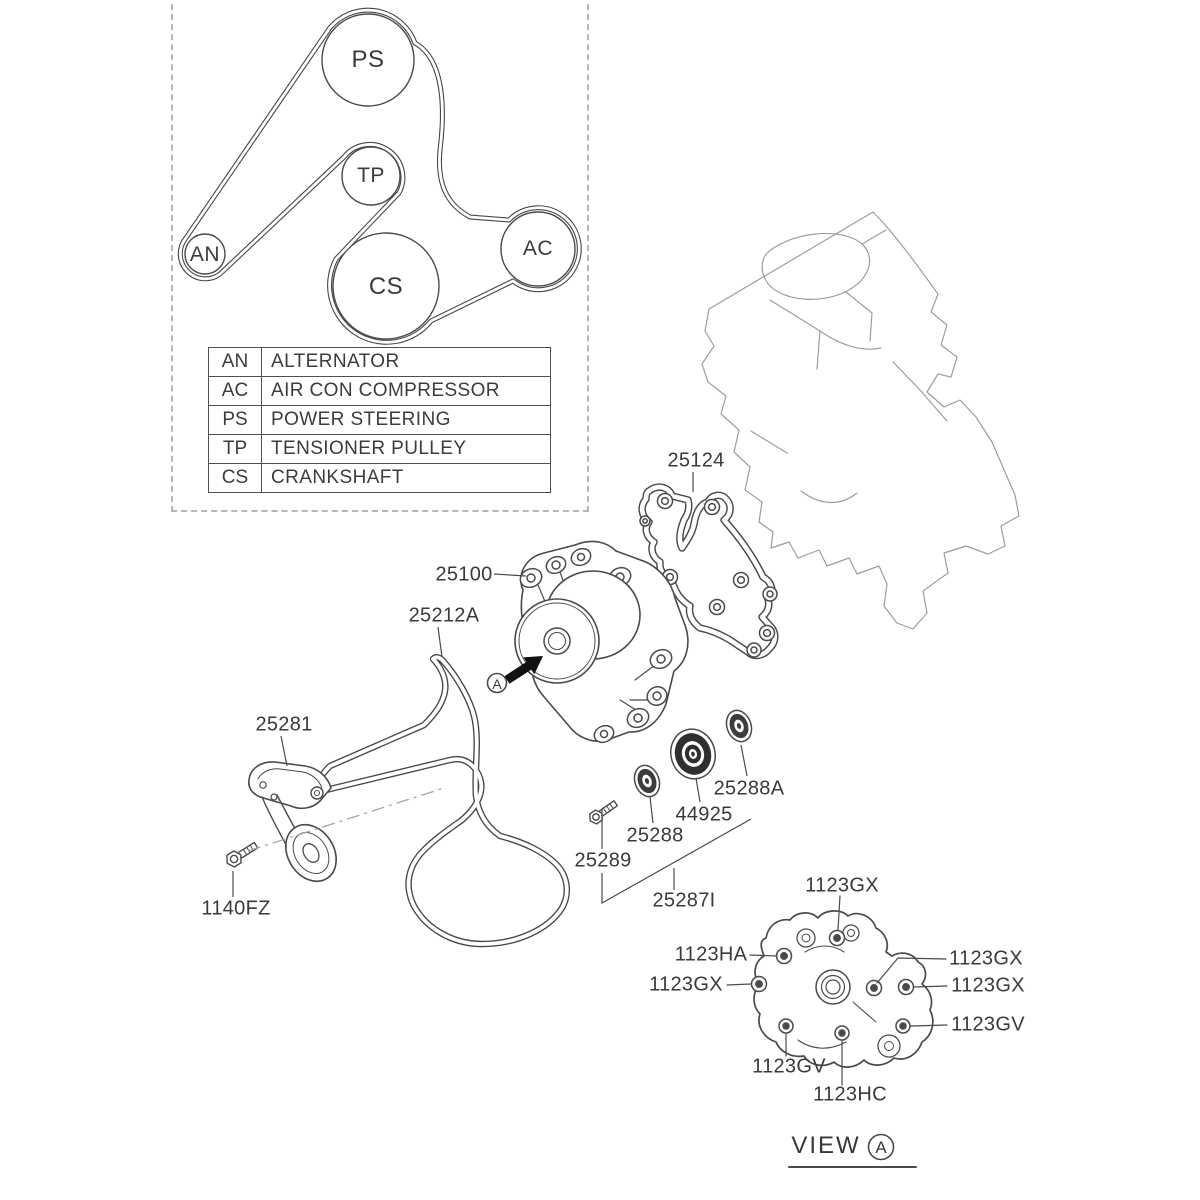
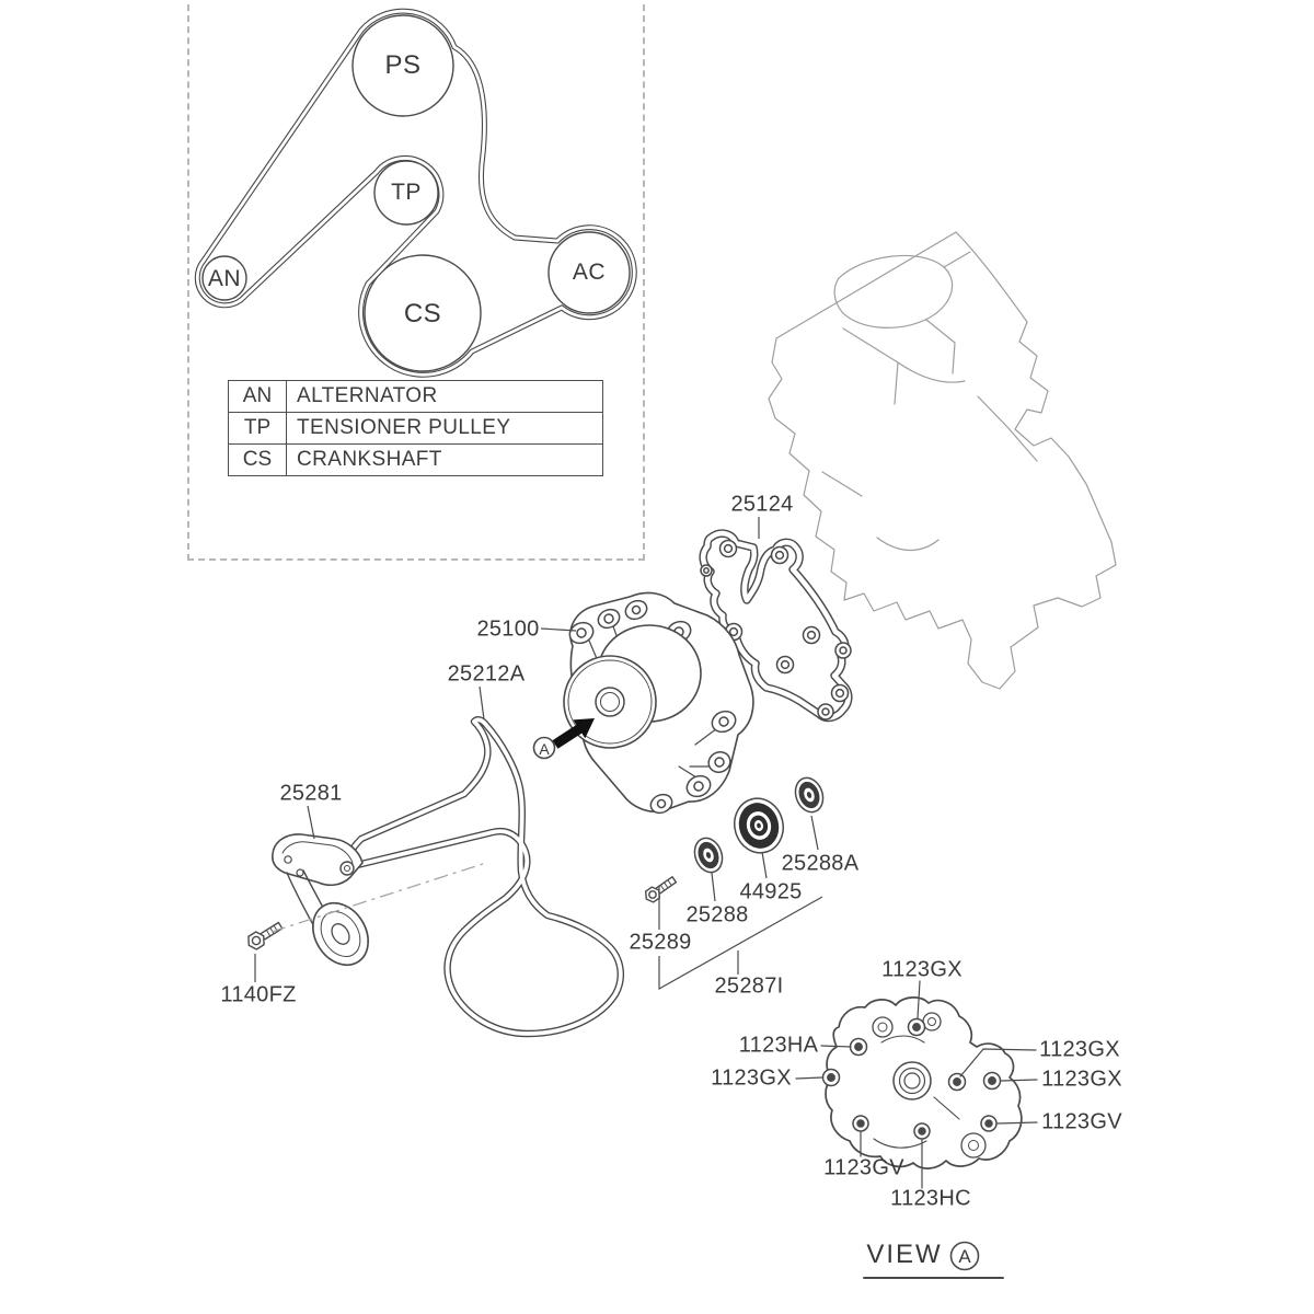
  PS
  TP
  AN
  CS
  AC
  AN	ALTERNATOR
- AC	AIR CON COMPRESSOR
- PS	POWER STEERING
  TP	TENSIONER PULLEY
  CS	CRANKSHAFT
  25124
  25100
  25212A
  25281
  1140FZ
  25289
  25288
  44925
  25288A
  25287I
  A
  1123GX
  1123HA
  1123GX
  1123GX
  1123GX
  1123GV
  1123GV
  1123HC
  VIEW
  A
